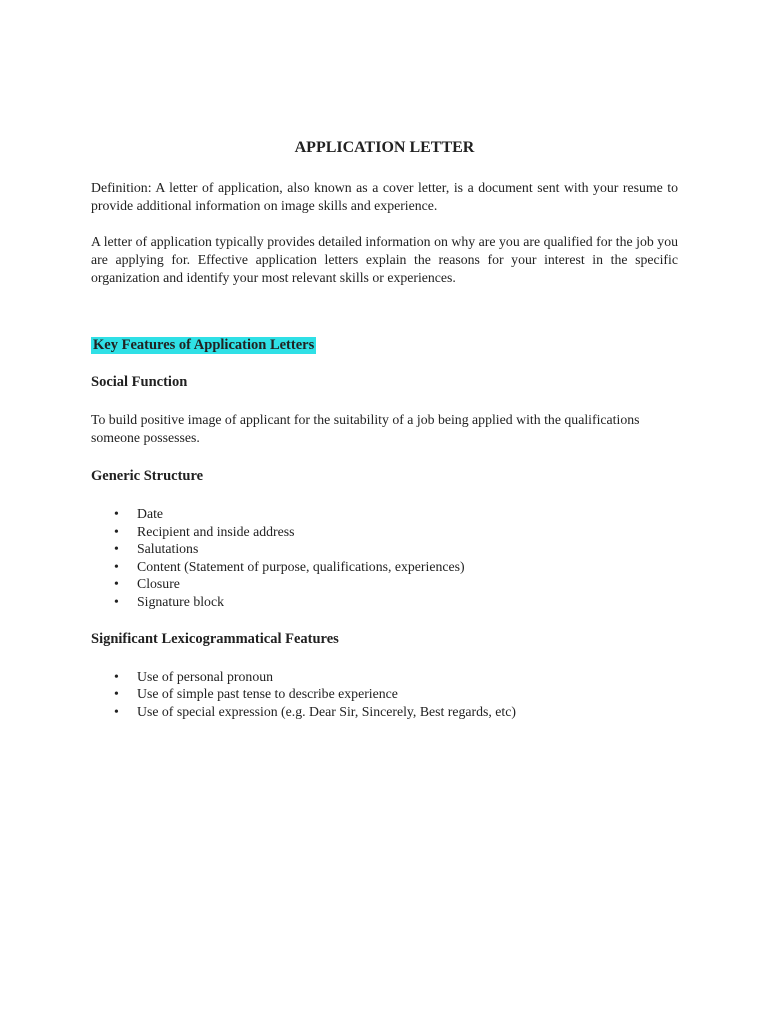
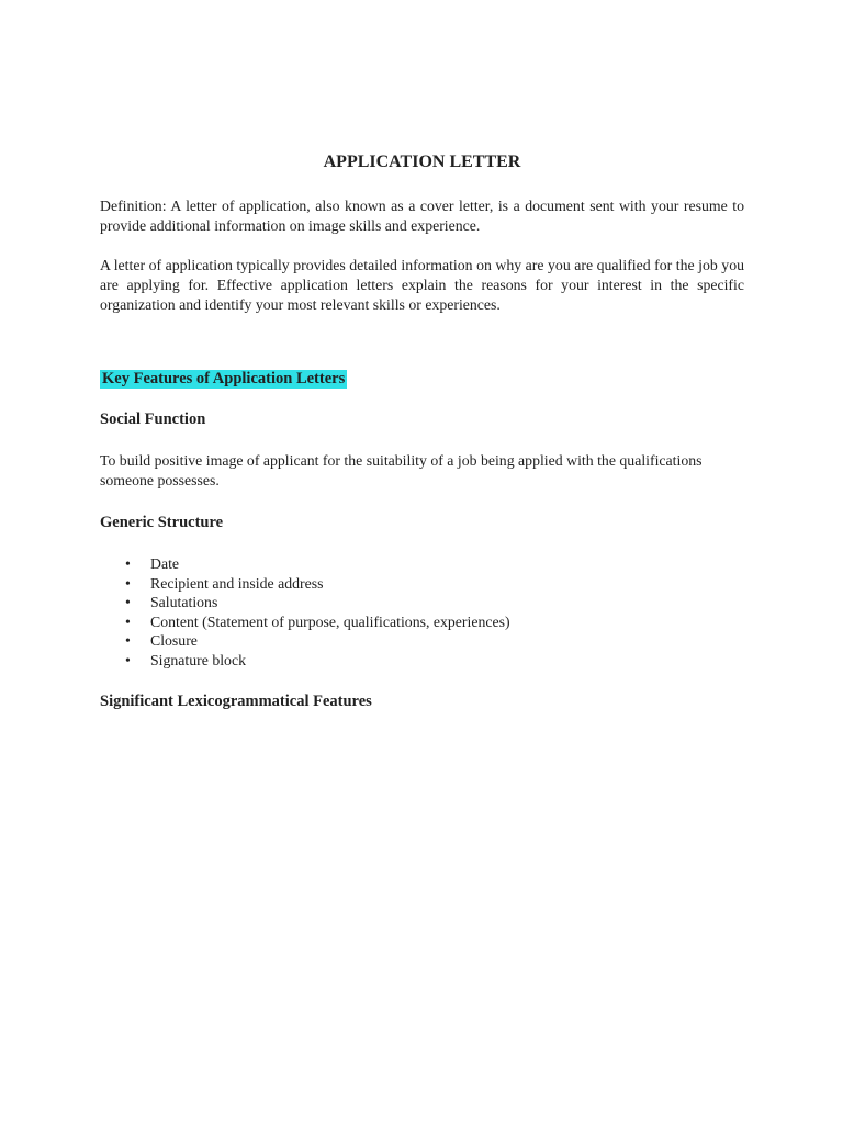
  APPLICATION LETTER
  Definition: A letter of application, also known as a cover letter, is a document sent with your resume to provide additional information on image skills and experience.
  A letter of application typically provides detailed information on why are you are qualified for the job you are applying for. Effective application letters explain the reasons for your interest in the specific organization and identify your most relevant skills or experiences.
  Key Features of Application Letters
  Social Function
  To build positive image of applicant for the suitability of a job being applied with the qualifications someone possesses.
  Generic Structure
  Date
  Recipient and inside address
  Salutations
  Content (Statement of purpose, qualifications, experiences)
  Closure
  Signature block
  Significant Lexicogrammatical Features
- Use of personal pronoun
- Use of simple past tense to describe experience
- Use of special expression (e.g. Dear Sir, Sincerely, Best regards, etc)
